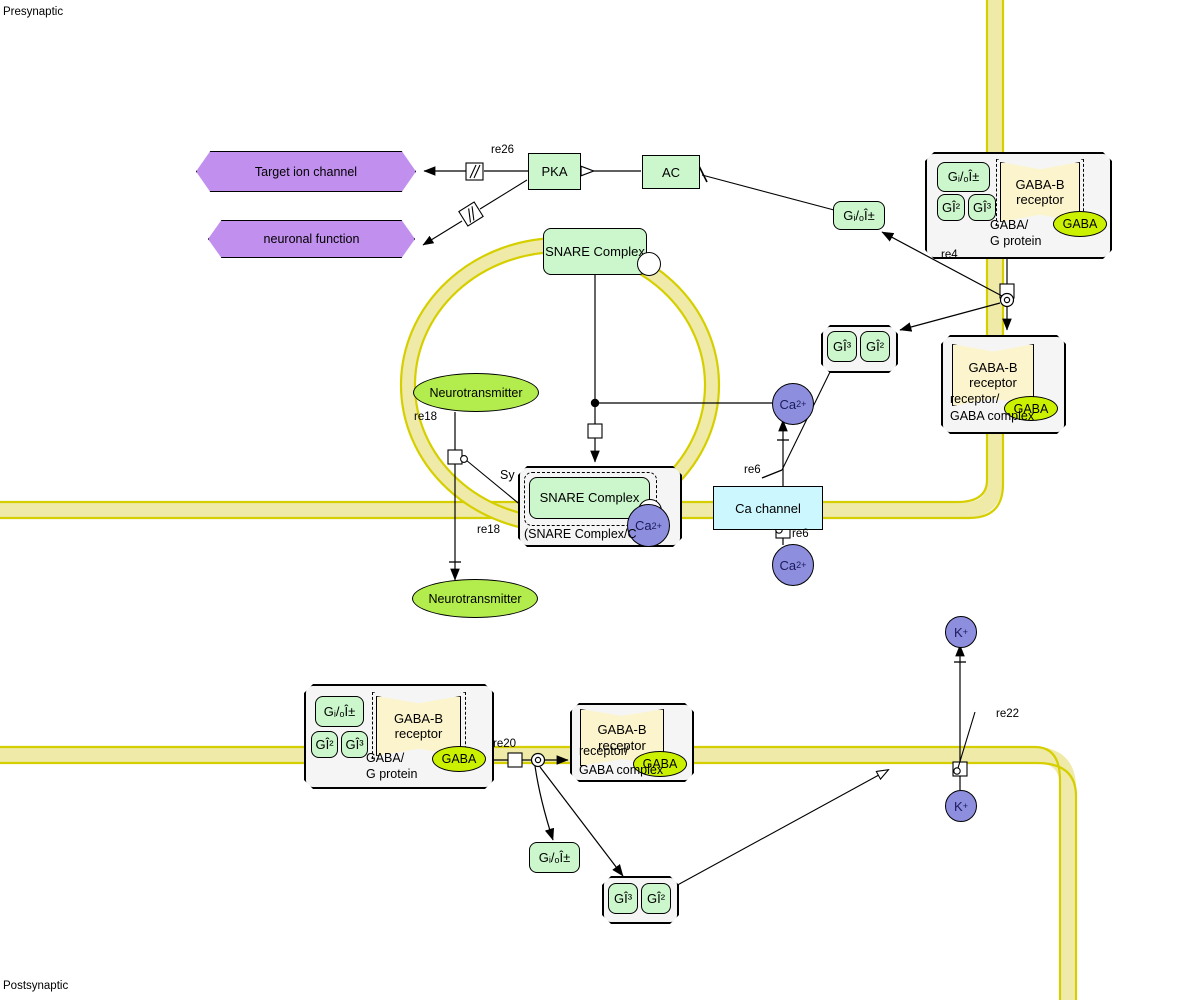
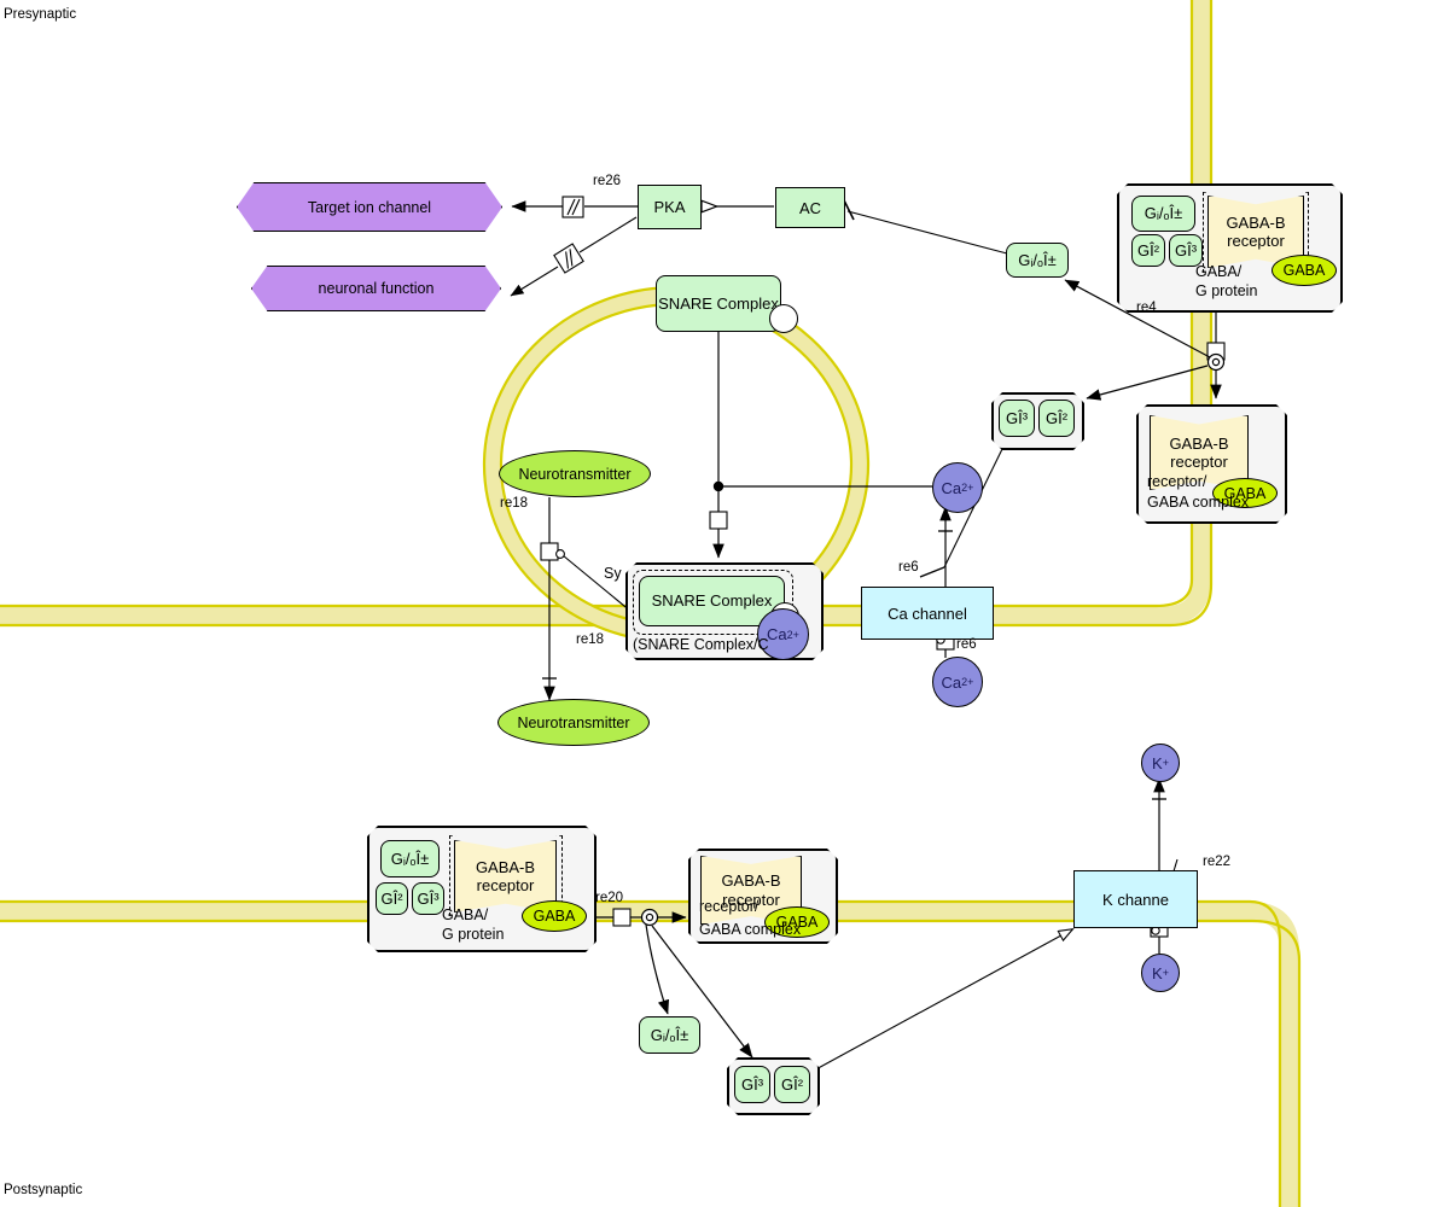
  Presynaptic
  Postsynaptic
  Target ion channel
  neuronal function
  PKA
  AC
  Gᵢ/ₒÎ±
  SNARE Complex
  Neurotransmitter
  Neurotransmitter
  SNARE Complex
  Ca
  2+
  (SNARE Complex/C
  Sy
  Ca channel
  Ca
  2+
  Ca
  2+
  Gᵢ/ₒÎ±
  GÎ²
  GÎ³
  GABA-B
  receptor
  GABA
  GABA/
  G protein
  GÎ³
  GÎ²
  GABA-B
  receptor
  GABA
  receptor/
  GABA complex
  Gᵢ/ₒÎ±
  GÎ²
  GÎ³
  GABA-B
  receptor
  GABA
  GABA/
  G protein
  GABA-B
  receptor
  GABA
  receptor/
  GABA complex
  Gᵢ/ₒÎ±
  GÎ³
  GÎ²
+ K channe
  K
  +
  K
  +
  re26
  re4
  re6
  re6
  re18
  re18
  re20
  re22
